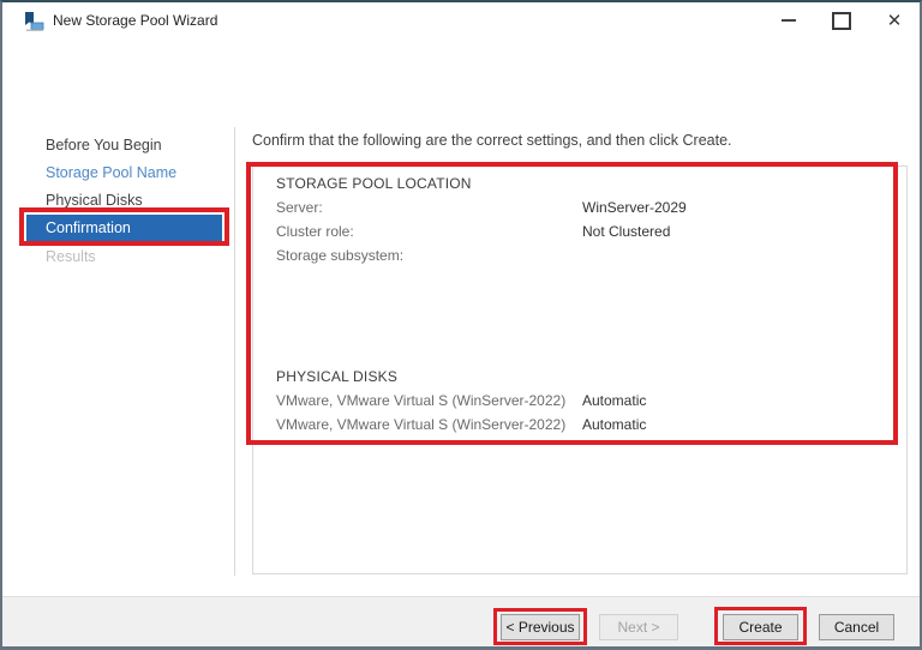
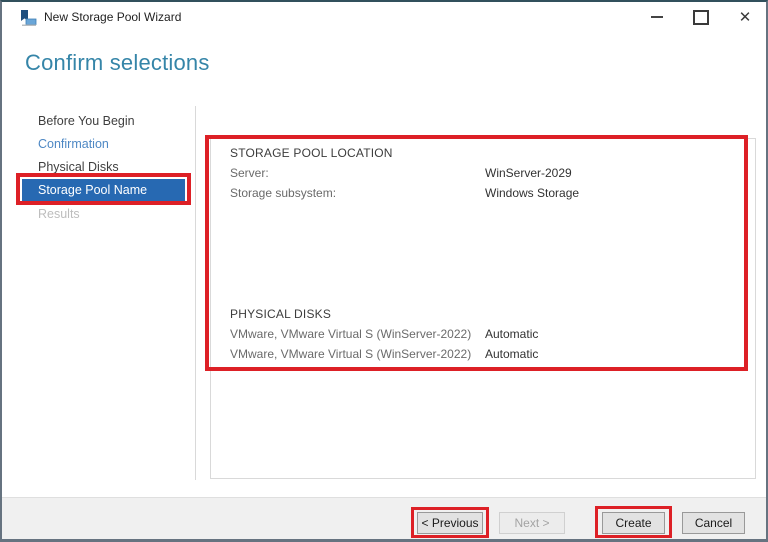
  New Storage Pool Wizard
  ✕
+ Confirm selections
  Before You Begin
- Storage Pool Name
+ Confirmation
  Physical Disks
- Confirmation
+ Storage Pool Name
  Results
- Confirm that the following are the correct settings, and then click Create.
  STORAGE POOL LOCATION
  Server:
  WinServer-2029
- Cluster role:
- Not Clustered
  Storage subsystem:
+ Windows Storage
  PHYSICAL DISKS
  VMware, VMware Virtual S (WinServer-2022)
  Automatic
  VMware, VMware Virtual S (WinServer-2022)
  Automatic
  < Previous
  Next >
  Create
  Cancel
